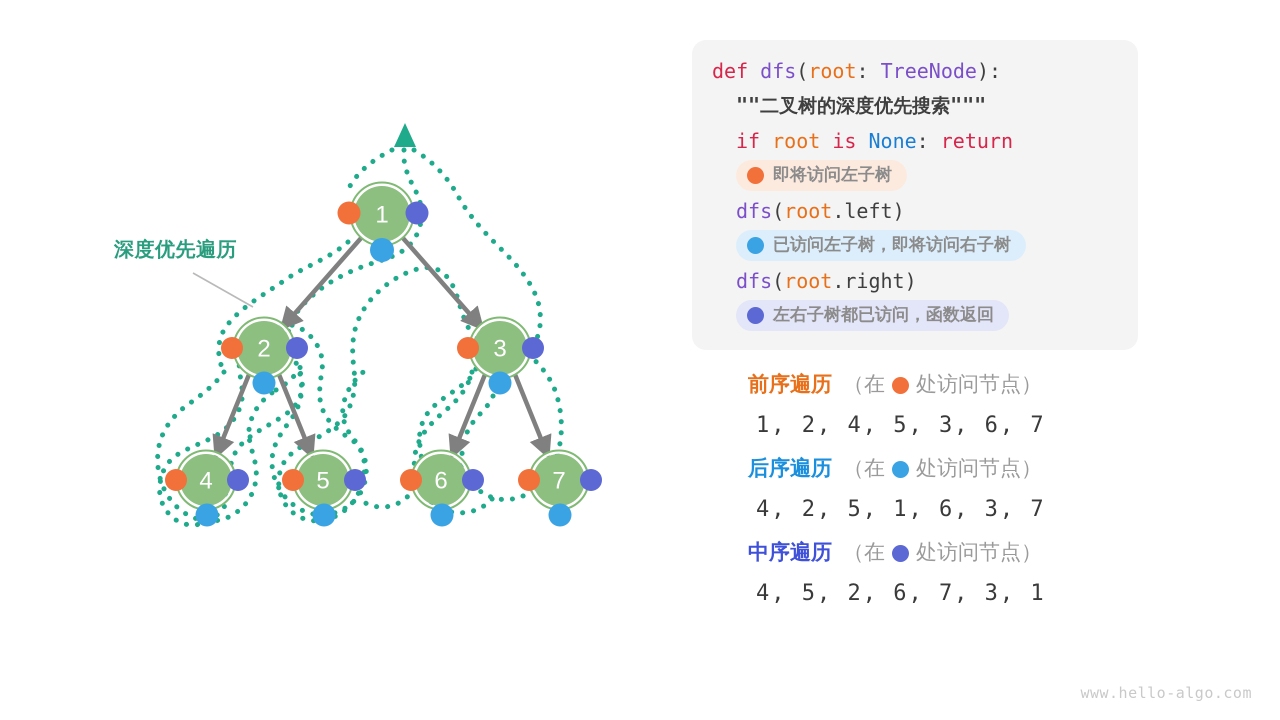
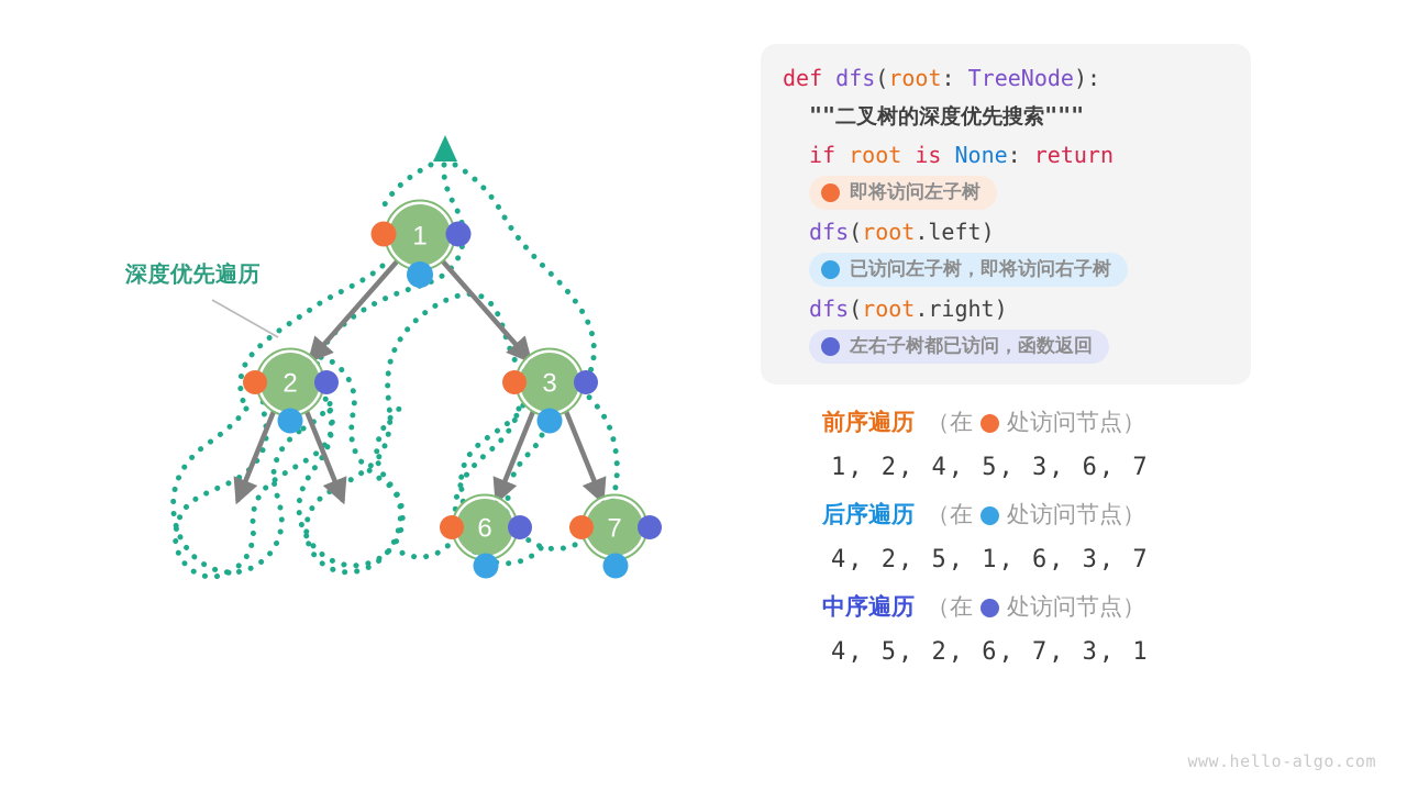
  1
  2
  3
- 4
- 5
  6
  7
  深度优先遍历
  def dfs(root: TreeNode):
  ""二叉树的深度优先搜索"""
  if root is None: return
  即将访问左子树
  dfs(root.left)
  已访问左子树，即将访问右子树
  dfs(root.right)
  左右子树都已访问，函数返回
  前序遍历
  （在
  处访问节点）
  1, 2, 4, 5, 3, 6, 7
  后序遍历
  （在
  处访问节点）
  4, 2, 5, 1, 6, 3, 7
  中序遍历
  （在
  处访问节点）
  4, 5, 2, 6, 7, 3, 1
  www.hello-algo.com
